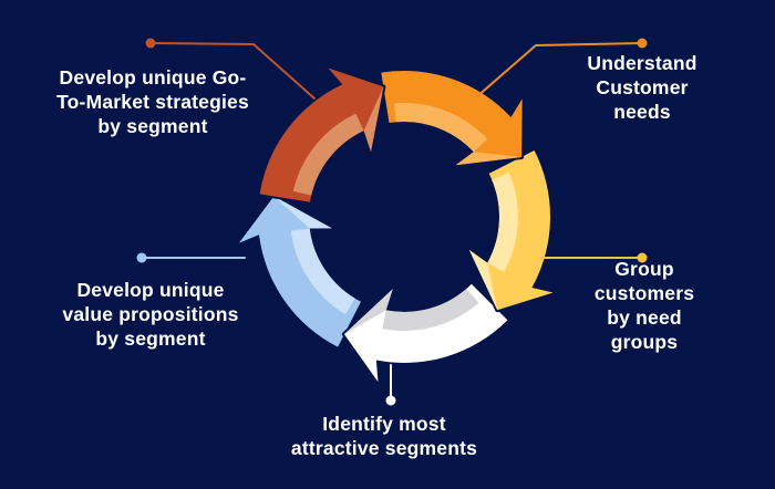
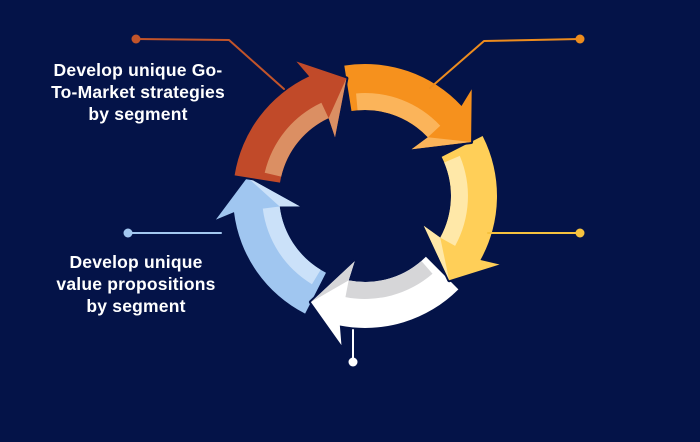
- Understand
- Customer needs
- Group customers
- by need groups
- Identify most
- attractive segments
  Develop unique
  value propositions
  by segment
  Develop unique Go-
  To-Market strategies
  by segment
